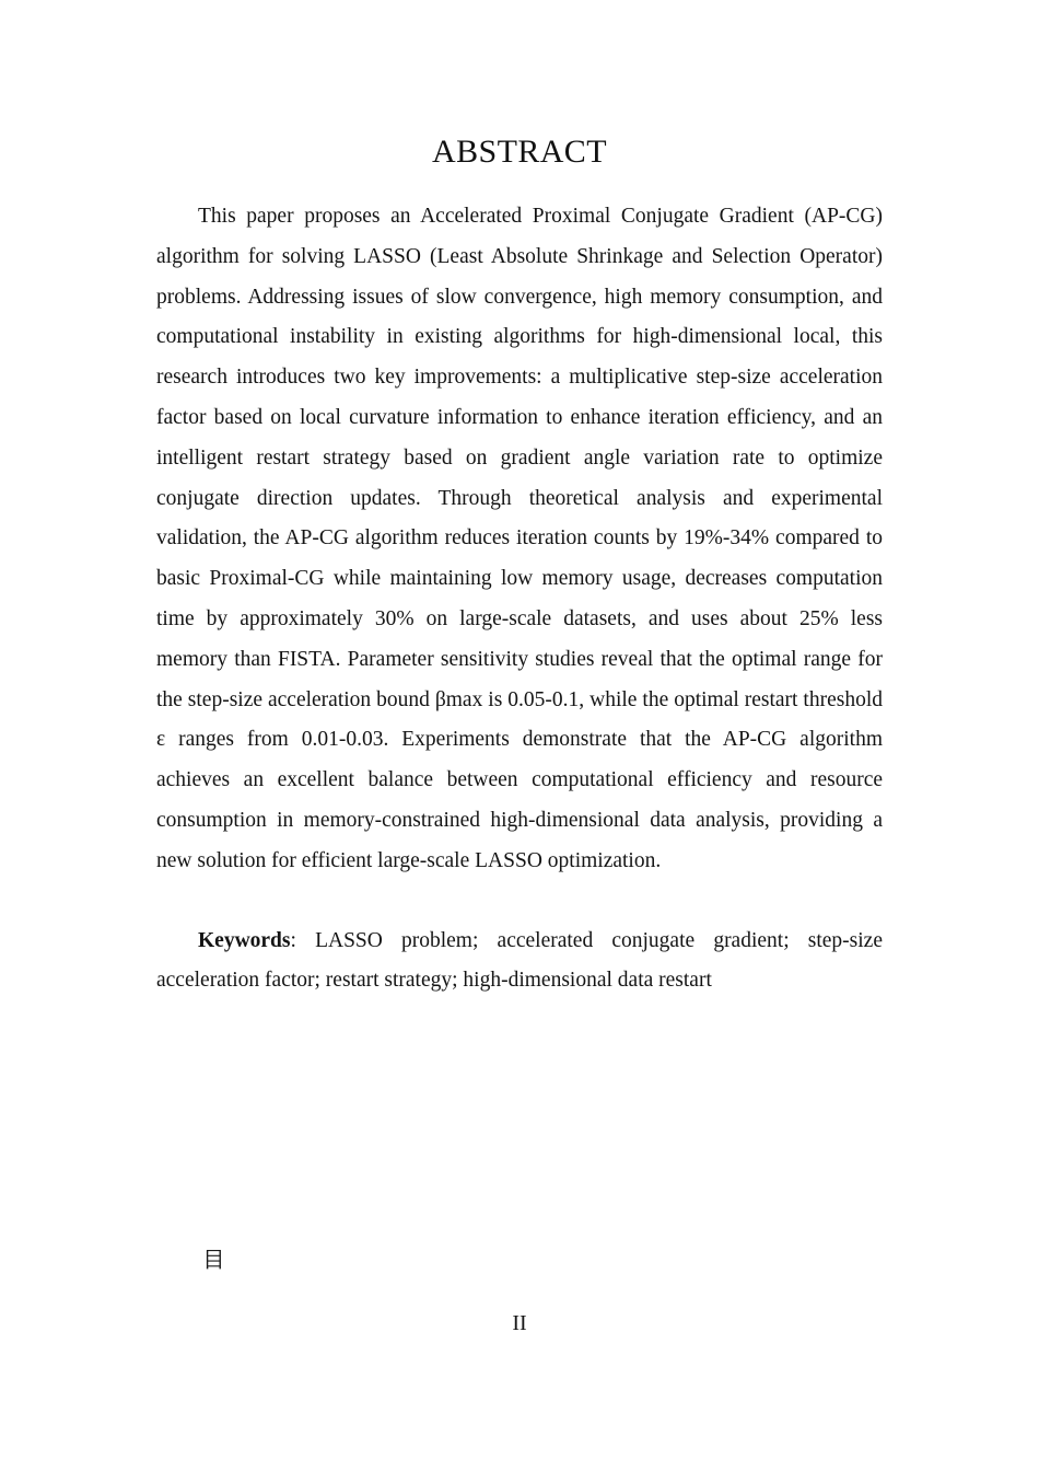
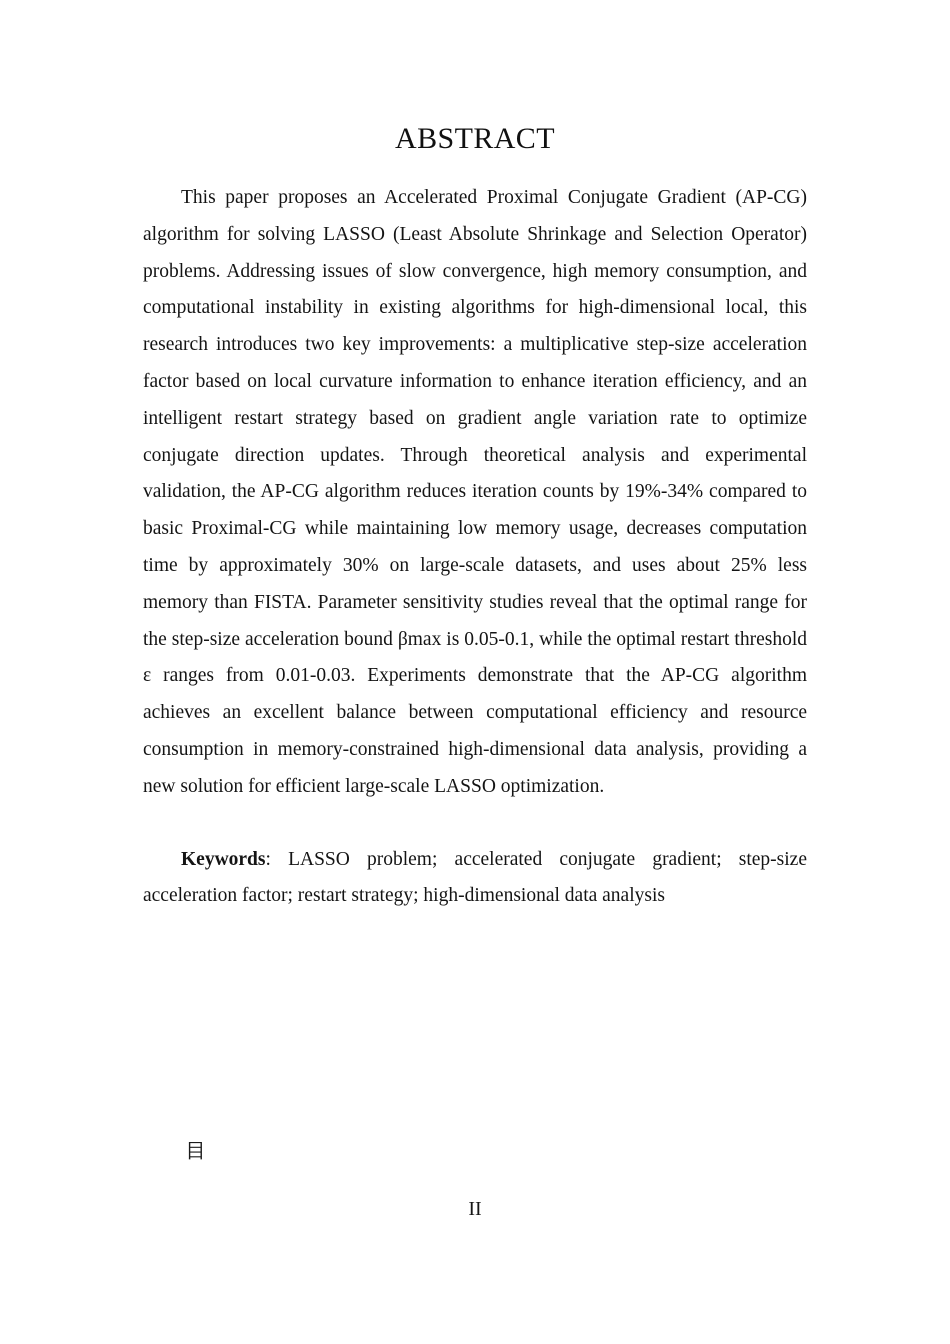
  ABSTRACT
  This paper proposes an Accelerated Proximal Conjugate Gradient (AP-CG) algorithm for solving LASSO (Least Absolute Shrinkage and Selection Operator) problems. Addressing issues of slow convergence, high memory consumption, and computational instability in existing algorithms for high-dimensional local, this research introduces two key improvements: a multiplicative step-size acceleration factor based on local curvature information to enhance iteration efficiency, and an intelligent restart strategy based on gradient angle variation rate to optimize conjugate direction updates. Through theoretical analysis and experimental validation, the AP-CG algorithm reduces iteration counts by 19%-34% compared to basic Proximal-CG while maintaining low memory usage, decreases computation time by approximately 30% on large-scale datasets, and uses about 25% less memory than FISTA. Parameter sensitivity studies reveal that the optimal range for the step-size acceleration bound βmax is 0.05-0.1, while the optimal restart threshold ε ranges from 0.01-0.03. Experiments demonstrate that the AP-CG algorithm achieves an excellent balance between computational efficiency and resource consumption in memory-constrained high-dimensional data analysis, providing a new solution for efficient large-scale LASSO optimization.
- Keywords: LASSO problem; accelerated conjugate gradient; step-size acceleration factor; restart strategy; high-dimensional data restart
+ Keywords: LASSO problem; accelerated conjugate gradient; step-size acceleration factor; restart strategy; high-dimensional data analysis
  目
  II
